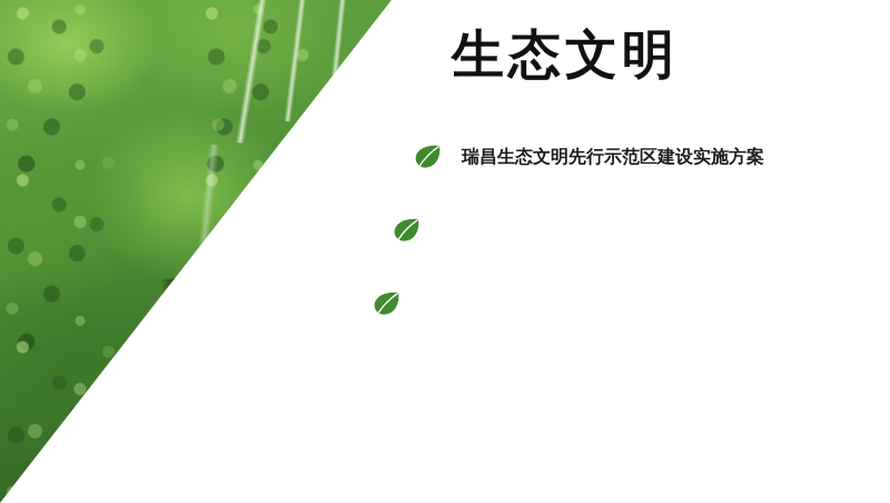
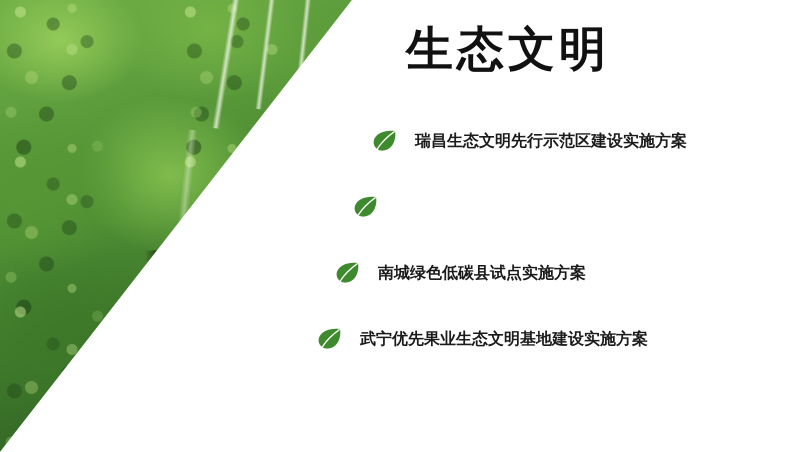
  生态文明
  瑞昌生态文明先行示范区建设实施方案
+ 南城绿色低碳县试点实施方案
+ 武宁优先果业生态文明基地建设实施方案
